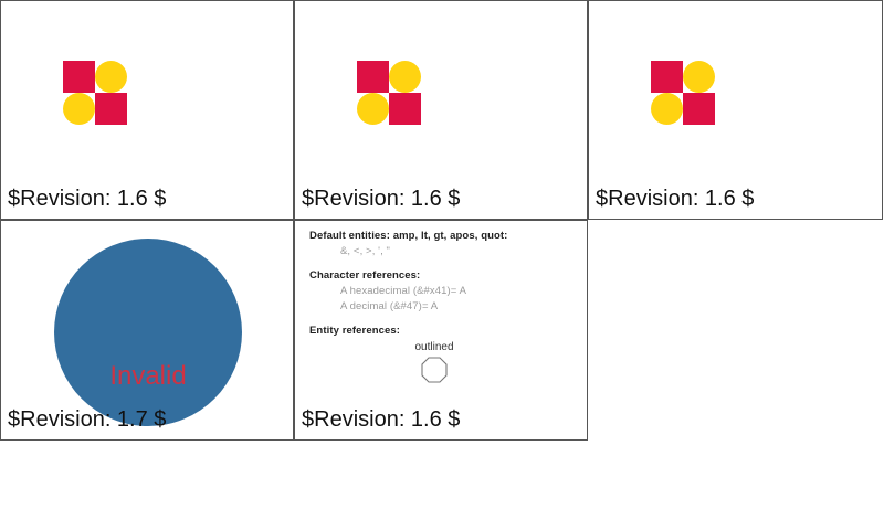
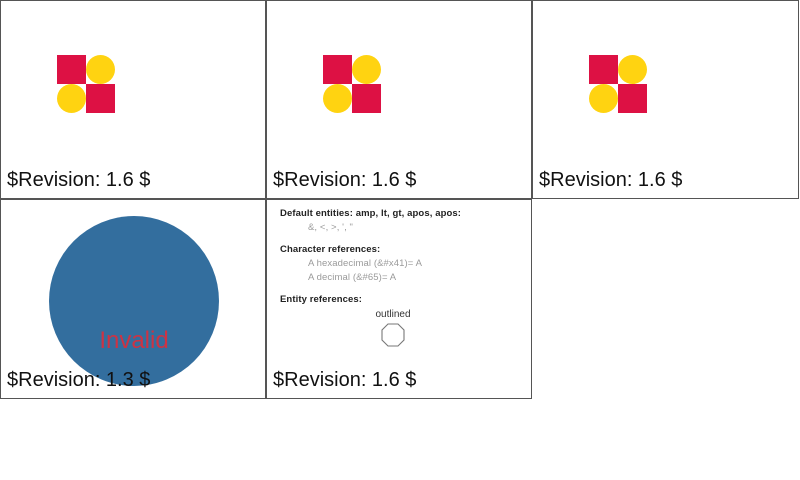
  $Revision: 1.6 $
  $Revision: 1.6 $
  $Revision: 1.6 $
  Invalid
- $Revision: 1.7 $
+ $Revision: 1.3 $
- Default entities: amp, lt, gt, apos, quot:
+ Default entities: amp, lt, gt, apos, apos:
  &, <, >, ', "
  Character references:
  A hexadecimal (&#x41)= A
- A decimal (&#47)= A
+ A decimal (&#65)= A
  Entity references:
  outlined
  $Revision: 1.6 $
